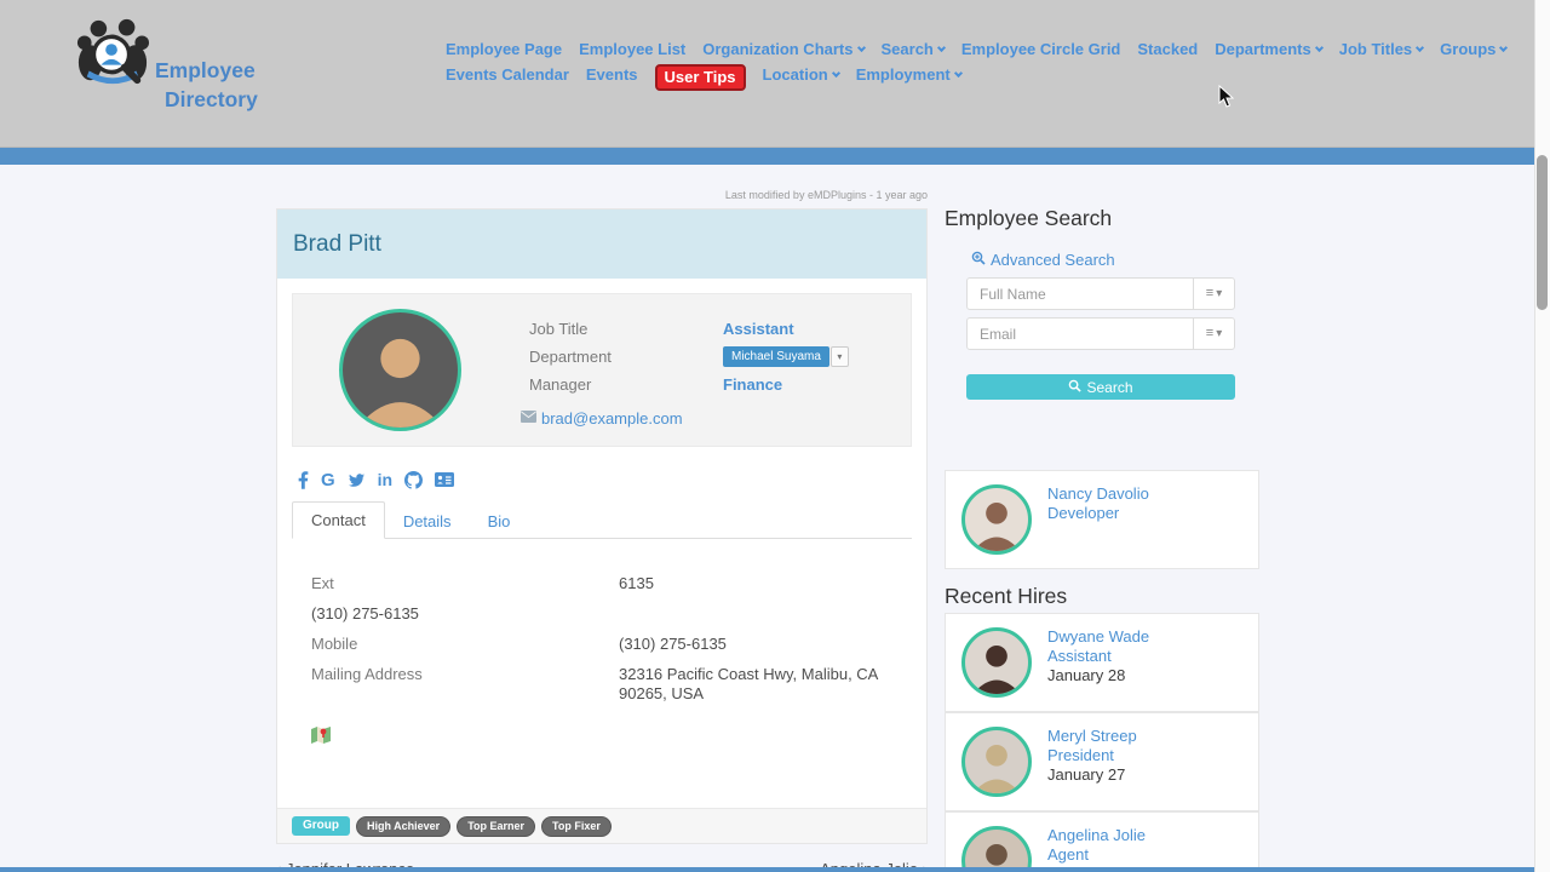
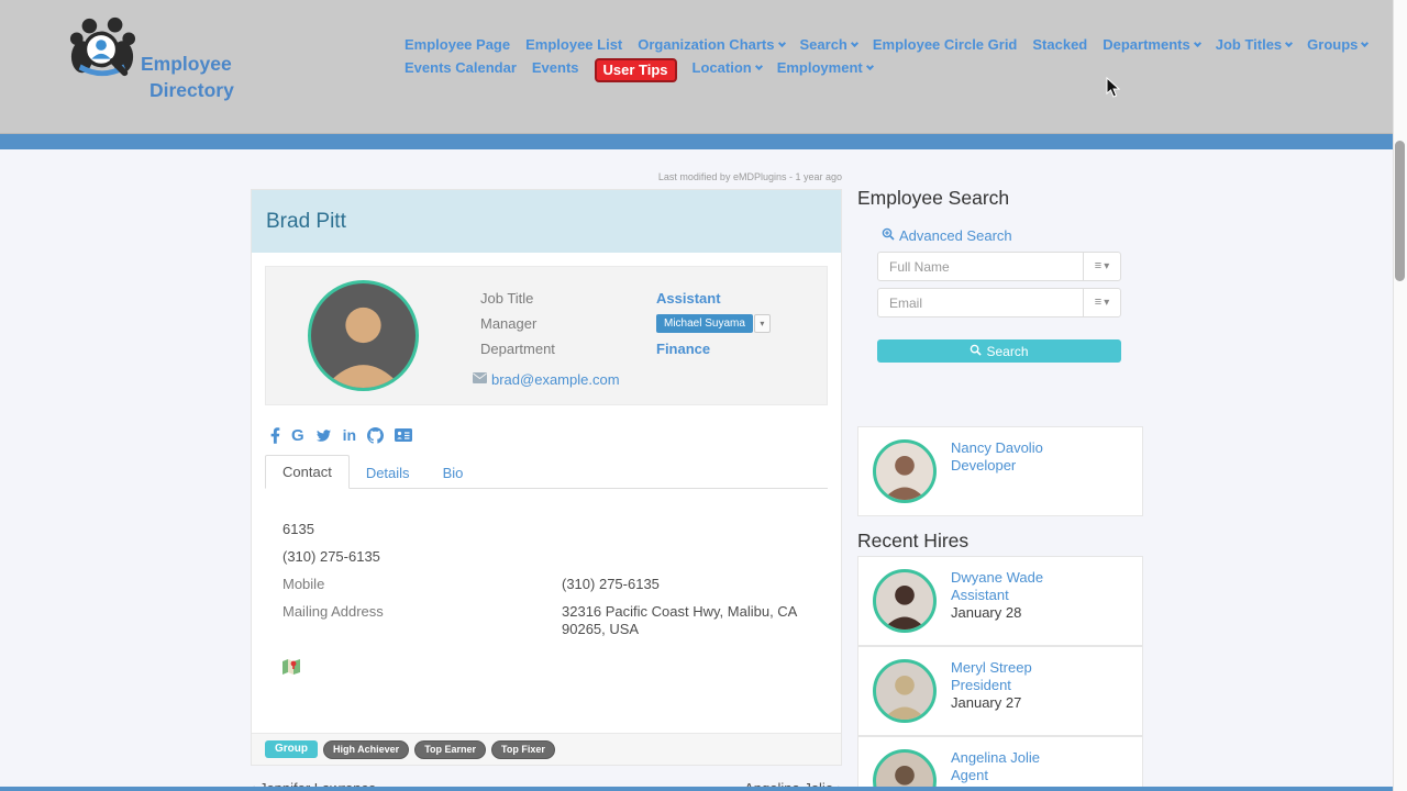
  Employee
  Directory
  Employee Page
  Employee List
  Organization Charts
  Search
  Employee Circle Grid
  Stacked
  Departments
  Job Titles
  Groups
  Events Calendar
  Events
  User Tips
  Location
  Employment
  Last modified by eMDPlugins - 1 year ago
  Brad Pitt
  Job Title
  Assistant
- Department
+ Manager
  Michael Suyama
  ▾
- Manager
+ Department
  Finance
  brad@example.com
  G
  in
  Contact
  Details
  Bio
- Ext
  6135
  (310) 275-6135
  Mobile
  (310) 275-6135
  Mailing Address
  32316 Pacific Coast Hwy, Malibu, CA 90265, USA
  Group
  High Achiever
  Top Earner
  Top Fixer
  Employee Search
  Advanced Search
  Full Name
  ≡
  ▾
  Email
  ≡
  ▾
  Search
  Nancy Davolio
  Developer
  Recent Hires
  Dwyane Wade
  Assistant
  January 28
  Meryl Streep
  President
  January 27
  Angelina Jolie
  Agent
